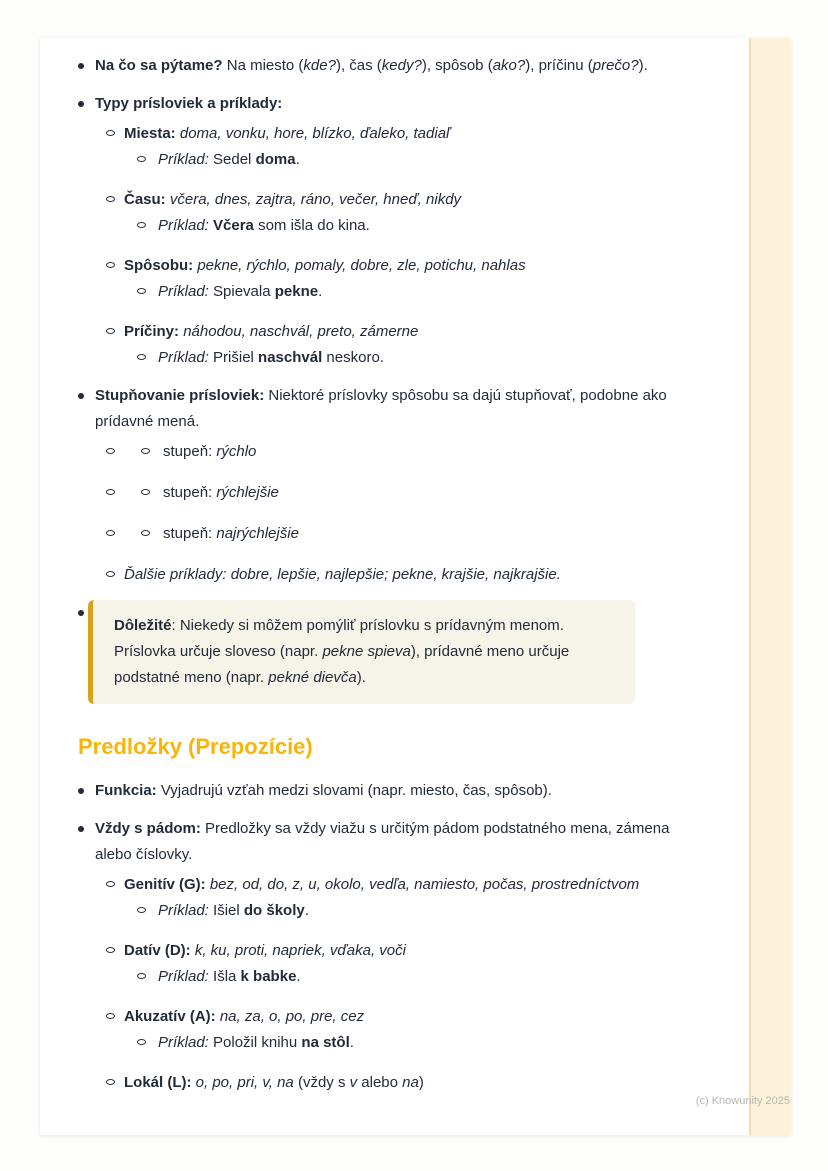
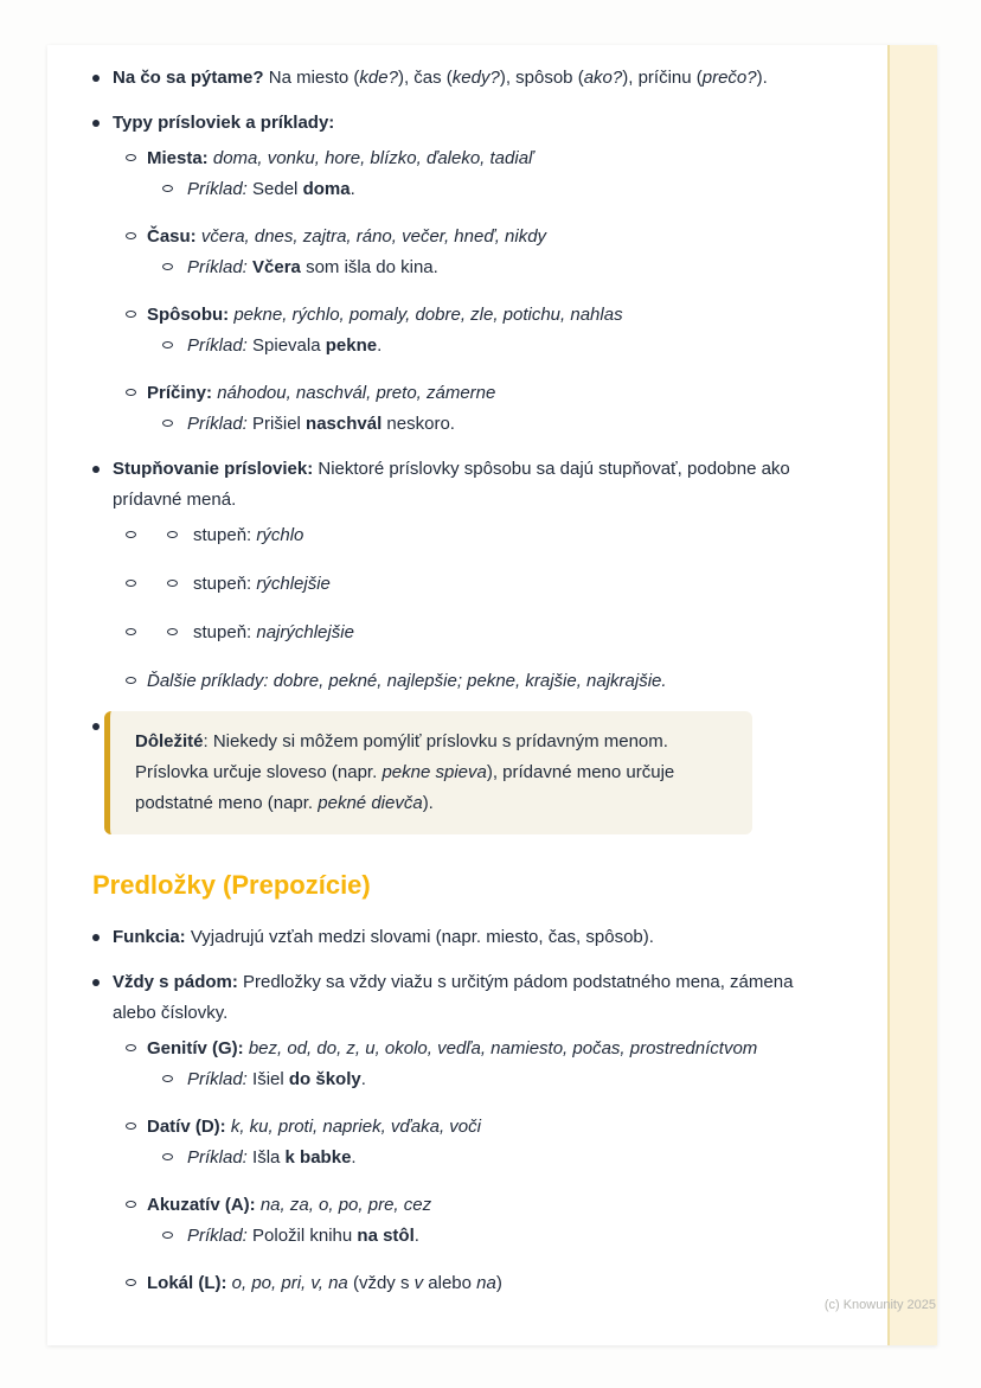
  Na čo sa pýtame? Na miesto (kde?), čas (kedy?), spôsob (ako?), príčinu (prečo?).
  Typy prísloviek a príklady:
  Miesta: doma, vonku, hore, blízko, ďaleko, tadiaľ
  Príklad: Sedel doma.
  Času: včera, dnes, zajtra, ráno, večer, hneď, nikdy
  Príklad: Včera som išla do kina.
  Spôsobu: pekne, rýchlo, pomaly, dobre, zle, potichu, nahlas
  Príklad: Spievala pekne.
  Príčiny: náhodou, naschvál, preto, zámerne
  Príklad: Prišiel naschvál neskoro.
  Stupňovanie prísloviek: Niektoré príslovky spôsobu sa dajú stupňovať, podobne ako prídavné mená.
  stupeň: rýchlo
  stupeň: rýchlejšie
  stupeň: najrýchlejšie
- Ďalšie príklady: dobre, lepšie, najlepšie; pekne, krajšie, najkrajšie.
+ Ďalšie príklady: dobre, pekné, najlepšie; pekne, krajšie, najkrajšie.
  Dôležité: Niekedy si môžem pomýliť príslovku s prídavným menom. Príslovka určuje sloveso (napr. pekne spieva), prídavné meno určuje podstatné meno (napr. pekné dievča).
  Predložky (Prepozície)
  Funkcia: Vyjadrujú vzťah medzi slovami (napr. miesto, čas, spôsob).
  Vždy s pádom: Predložky sa vždy viažu s určitým pádom podstatného mena, zámena alebo číslovky.
  Genitív (G): bez, od, do, z, u, okolo, vedľa, namiesto, počas, prostredníctvom
  Príklad: Išiel do školy.
  Datív (D): k, ku, proti, napriek, vďaka, voči
  Príklad: Išla k babke.
  Akuzatív (A): na, za, o, po, pre, cez
  Príklad: Položil knihu na stôl.
  Lokál (L): o, po, pri, v, na (vždy s v alebo na)
  (c) Knowunity 2025
